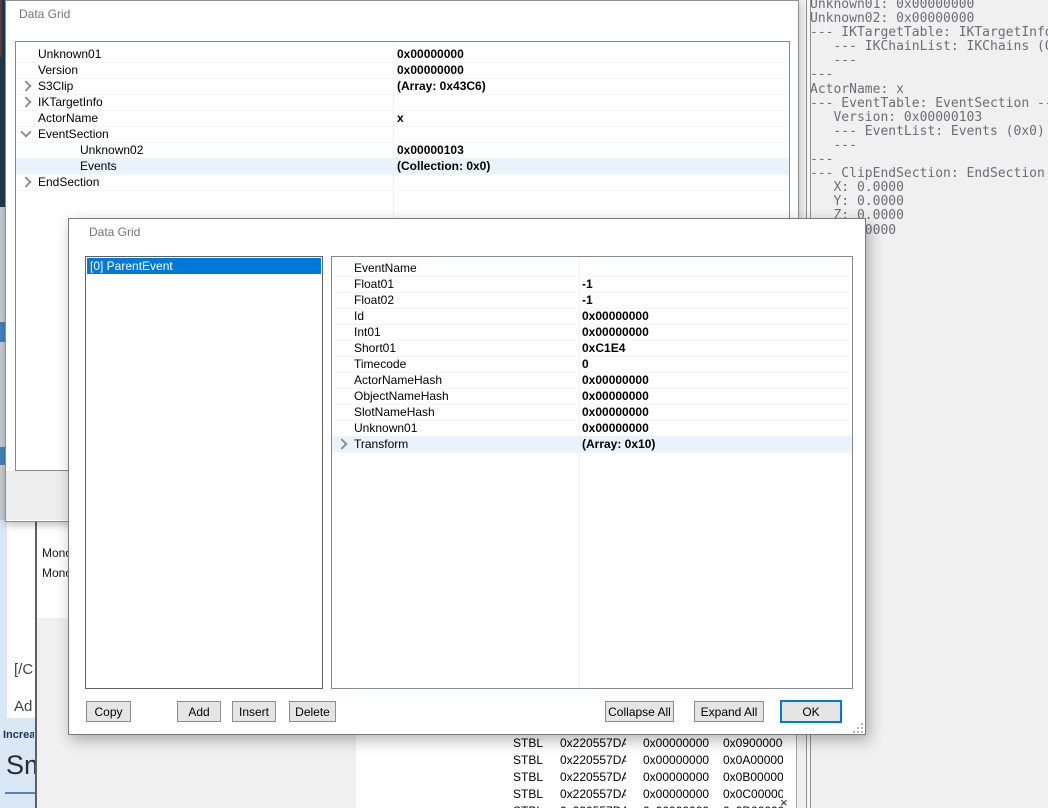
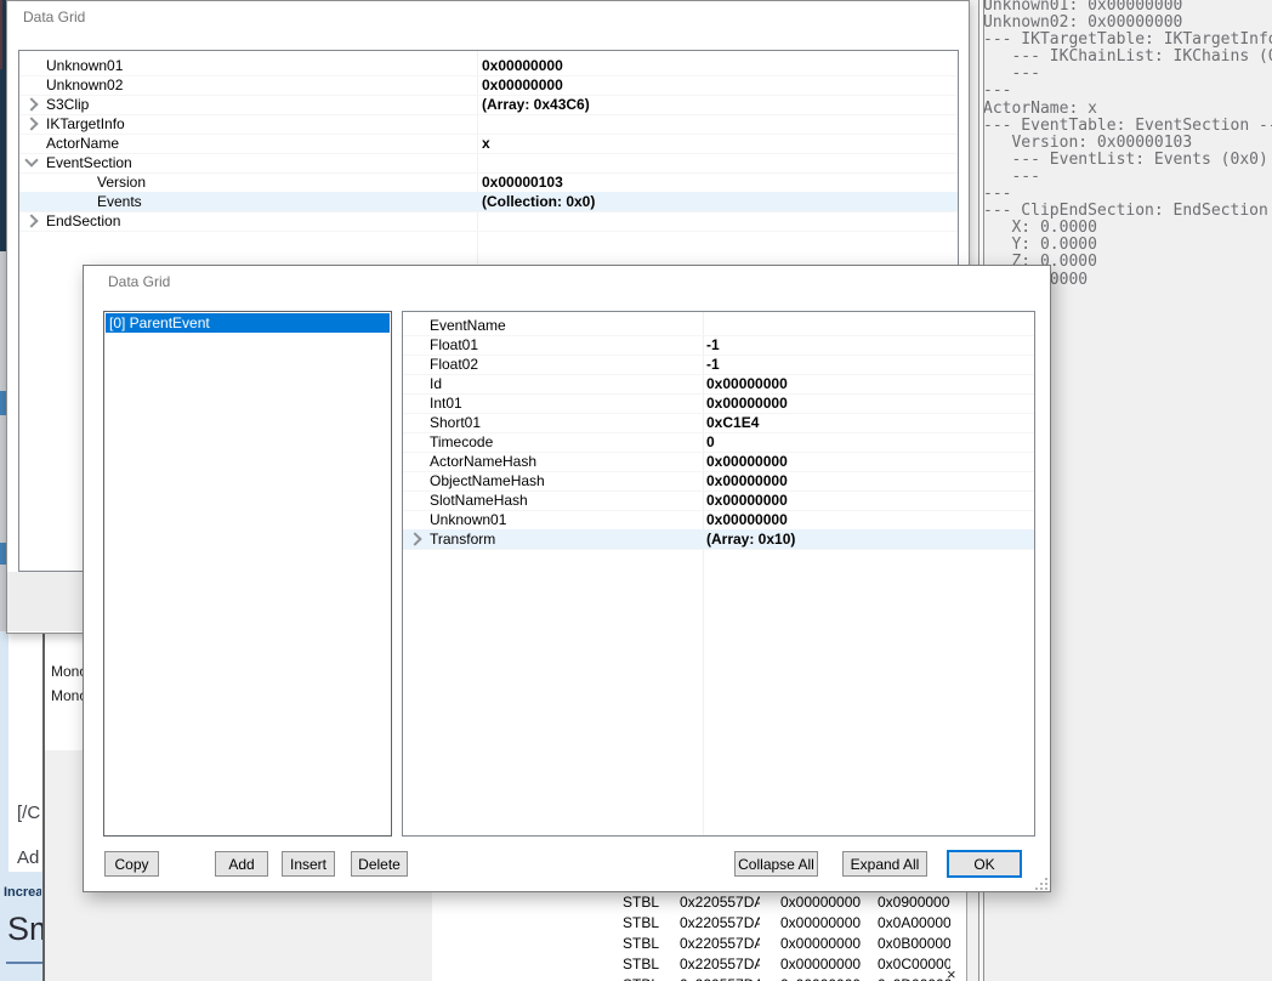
  [/C
  Ad
  Increa
  Unknown01: 0x00000000
  Unknown02: 0x00000000
  --- IKTargetTable: IKTargetInf
  --- IKChainList: IKChains (
  ---
  ---
  ActorName: x
  --- EventTable: EventSection -
  Version: 0x00000103
  --- EventList: Events (0x0)
  ---
  ---
  --- ClipEndSection: EndSection
  X: 0.0000
  Y: 0.0000
  Z: 0.0000
  0000
  STBL
  0x220557DA
  0x00000000
  0x0900000
  STBL
  0x220557DA
  0x00000000
  0x0A00000
  STBL
  0x220557DA
  0x00000000
  0x0B00000
  STBL
  0x220557DA
  0x00000000
  0x0C00000
  ×
  Data Grid
  Unknown01
  0x00000000
- Version
+ Unknown02
  0x00000000
  S3Clip
  (Array: 0x43C6)
  IKTargetInfo
  ActorName
  x
  EventSection
- Unknown02
+ Version
  0x00000103
  Events
  (Collection: 0x0)
  EndSection
  Data Grid
  [0] ParentEvent
  EventName
  Float01
  -1
  Float02
  -1
  Id
  0x00000000
  Int01
  0x00000000
  Short01
  0xC1E4
  Timecode
  0
  ActorNameHash
  0x00000000
  ObjectNameHash
  0x00000000
  SlotNameHash
  0x00000000
  Unknown01
  0x00000000
  Transform
  (Array: 0x10)
  Copy
  Add
  Insert
  Delete
  Collapse All
  Expand All
  OK
